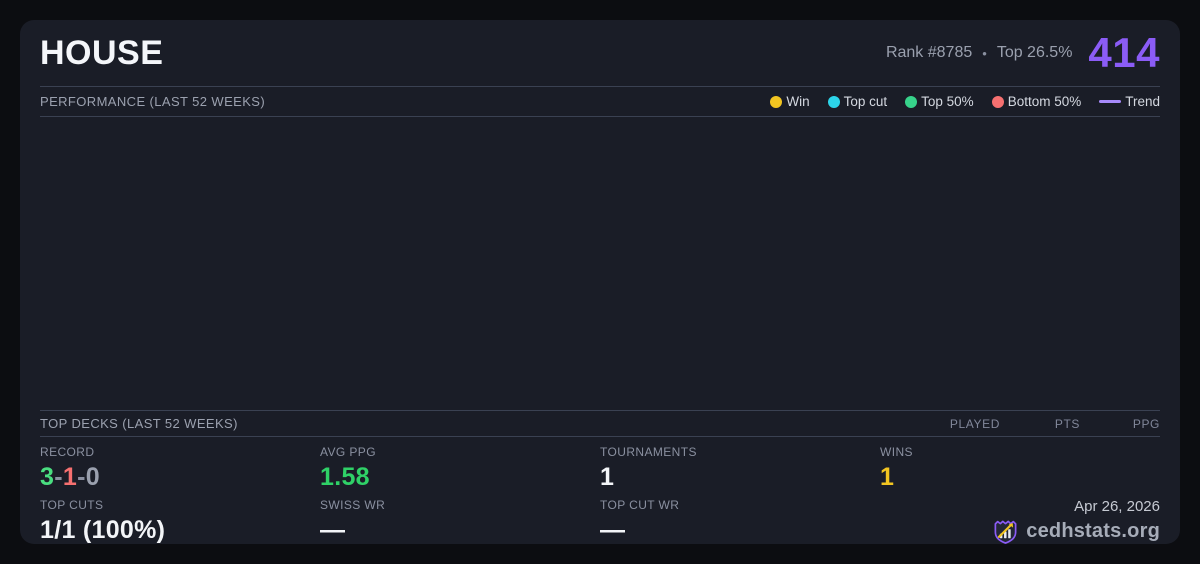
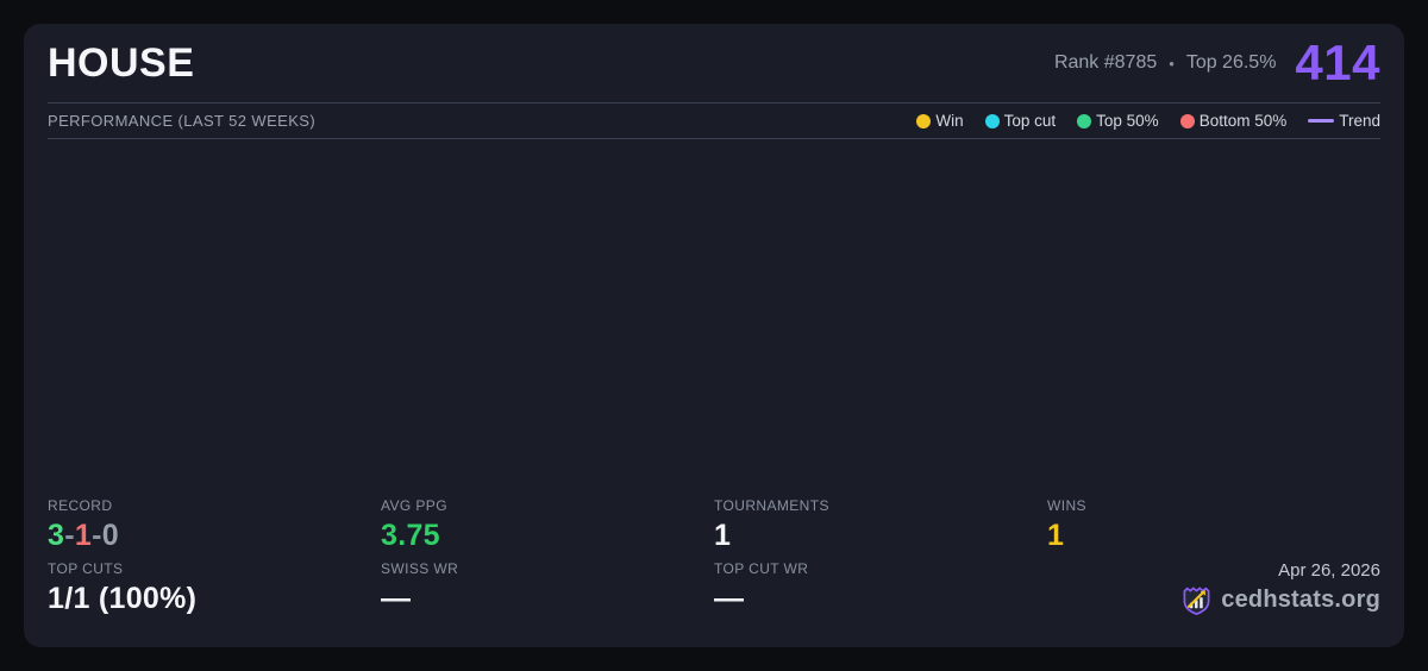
  HOUSE
  Rank #8785
  •
  Top 26.5%
  414
  PERFORMANCE (LAST 52 WEEKS)
  Win
  Top cut
  Top 50%
  Bottom 50%
  Trend
- TOP DECKS (LAST 52 WEEKS)
- PLAYED
- PTS
- PPG
  RECORD
  3-1-0
  AVG PPG
- 1.58
+ 3.75
  TOURNAMENTS
  1
  WINS
  1
  TOP CUTS
  1/1 (100%)
  SWISS WR
  —
  TOP CUT WR
  —
  Apr 26, 2026
  cedhstats.org
